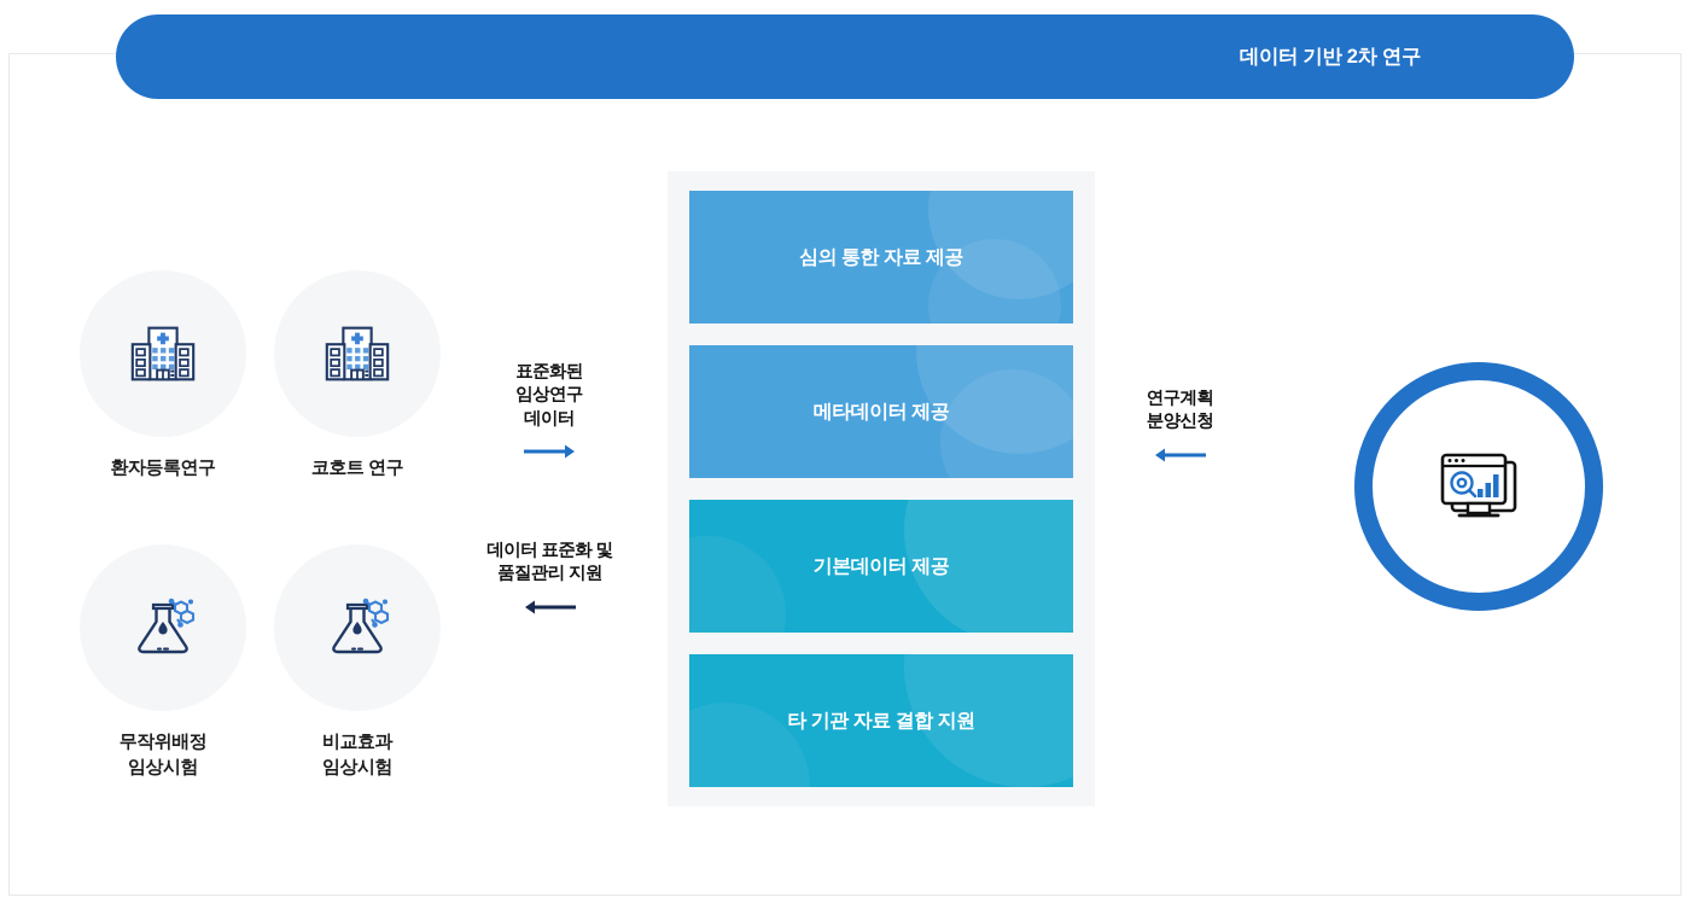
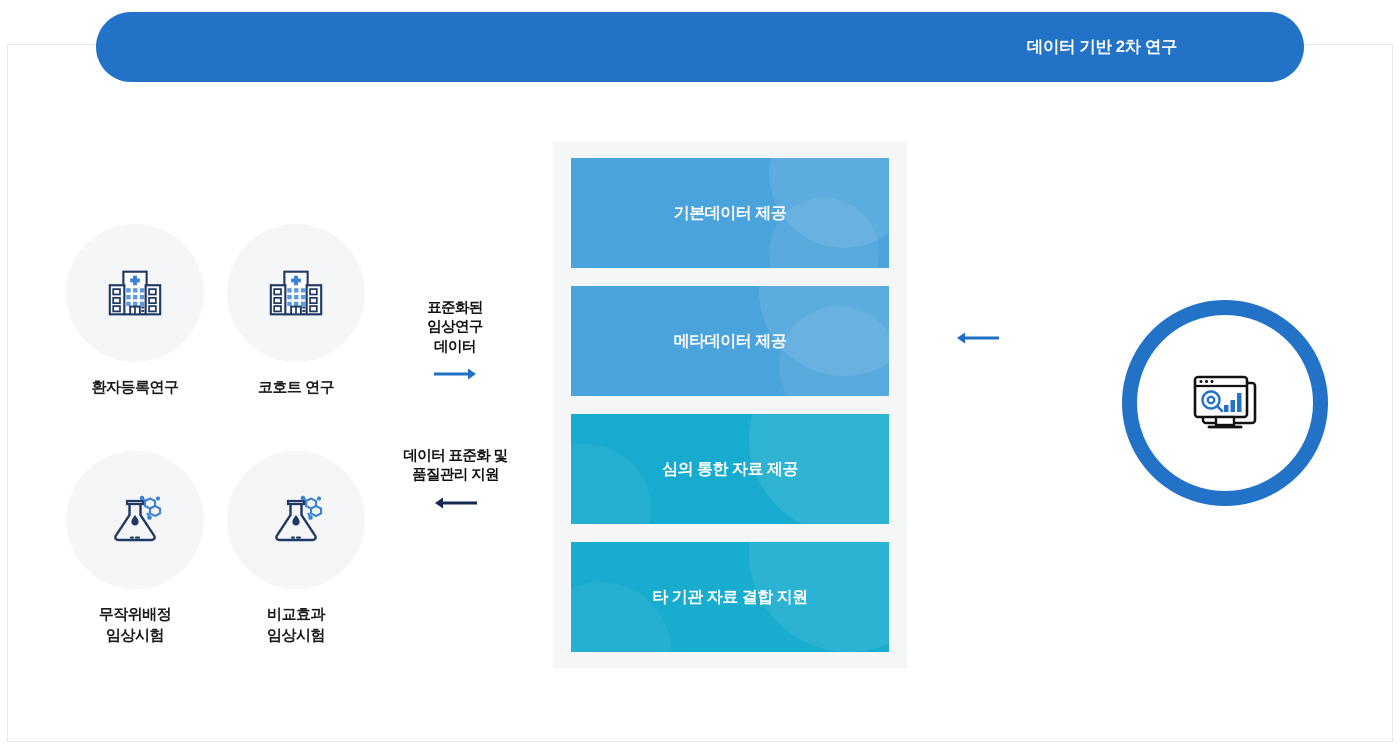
  데이터 기반 2차 연구
  환자등록연구
  코호트 연구
  무작위배정
  임상시험
  비교효과
  임상시험
  표준화된
  임상연구
  데이터
  데이터 표준화 및
  품질관리 지원
- 연구계획
- 분양신청
- 심의 통한 자료 제공
+ 기본데이터 제공
  메타데이터 제공
- 기본데이터 제공
+ 심의 통한 자료 제공
  타 기관 자료 결합 지원
